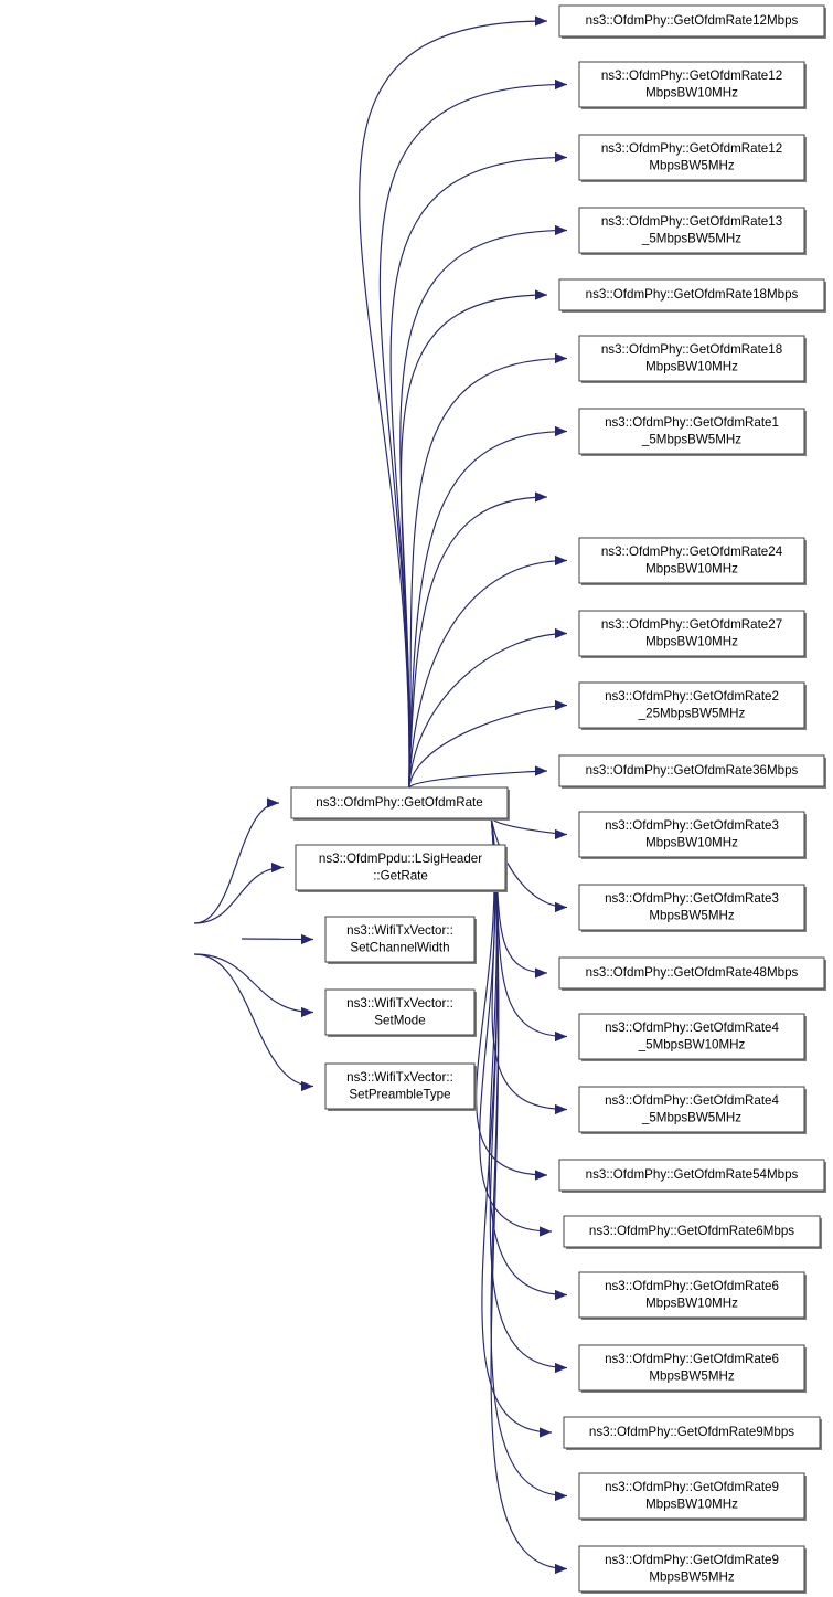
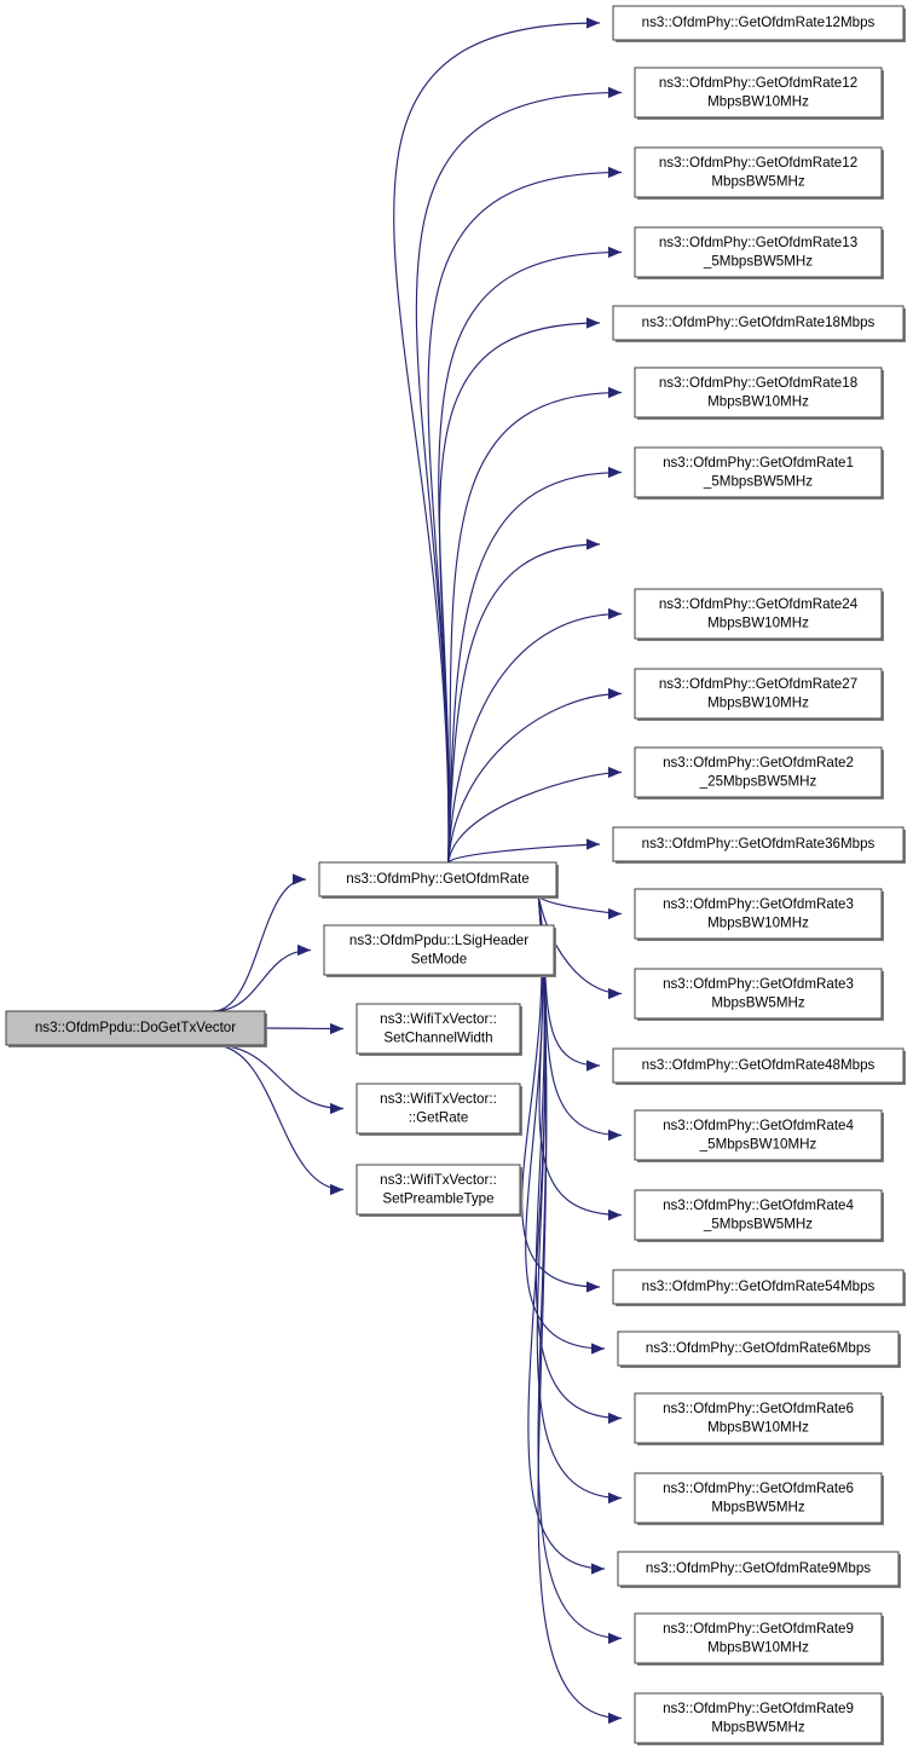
  ns3::OfdmPhy::GetOfdmRate12Mbps
  ns3::OfdmPhy::GetOfdmRate12
  MbpsBW10MHz
  ns3::OfdmPhy::GetOfdmRate12
  MbpsBW5MHz
  ns3::OfdmPhy::GetOfdmRate13
  _5MbpsBW5MHz
  ns3::OfdmPhy::GetOfdmRate18Mbps
  ns3::OfdmPhy::GetOfdmRate18
  MbpsBW10MHz
  ns3::OfdmPhy::GetOfdmRate1
  _5MbpsBW5MHz
  ns3::OfdmPhy::GetOfdmRate24
  MbpsBW10MHz
  ns3::OfdmPhy::GetOfdmRate27
  MbpsBW10MHz
  ns3::OfdmPhy::GetOfdmRate2
  _25MbpsBW5MHz
  ns3::OfdmPhy::GetOfdmRate36Mbps
  ns3::OfdmPhy::GetOfdmRate3
  MbpsBW10MHz
  ns3::OfdmPhy::GetOfdmRate3
  MbpsBW5MHz
  ns3::OfdmPhy::GetOfdmRate48Mbps
  ns3::OfdmPhy::GetOfdmRate4
  _5MbpsBW10MHz
  ns3::OfdmPhy::GetOfdmRate4
  _5MbpsBW5MHz
  ns3::OfdmPhy::GetOfdmRate54Mbps
  ns3::OfdmPhy::GetOfdmRate6Mbps
  ns3::OfdmPhy::GetOfdmRate6
  MbpsBW10MHz
  ns3::OfdmPhy::GetOfdmRate6
  MbpsBW5MHz
  ns3::OfdmPhy::GetOfdmRate9Mbps
  ns3::OfdmPhy::GetOfdmRate9
  MbpsBW10MHz
  ns3::OfdmPhy::GetOfdmRate9
  MbpsBW5MHz
  ns3::OfdmPhy::GetOfdmRate
  ns3::OfdmPpdu::LSigHeader
- ::GetRate
+ SetMode
  ns3::WifiTxVector::
  SetChannelWidth
  ns3::WifiTxVector::
- SetMode
+ ::GetRate
  ns3::WifiTxVector::
  SetPreambleType
+ ns3::OfdmPpdu::DoGetTxVector
